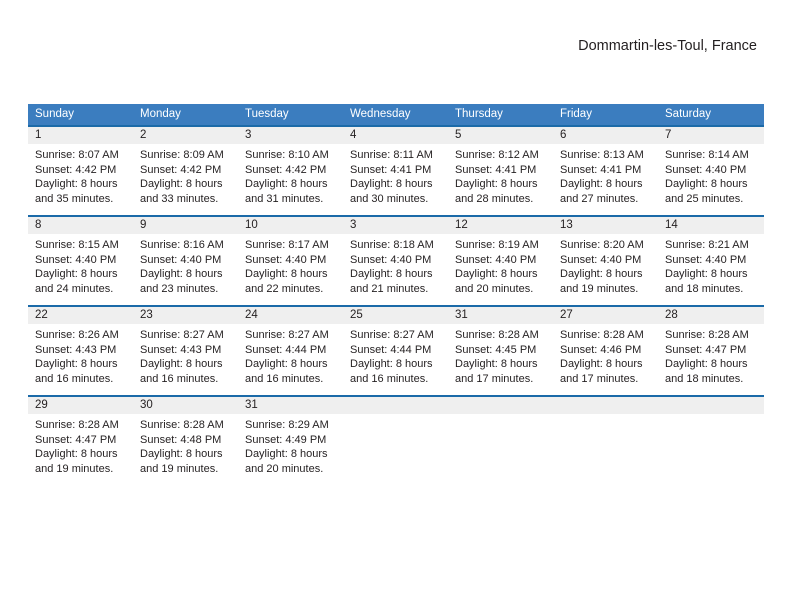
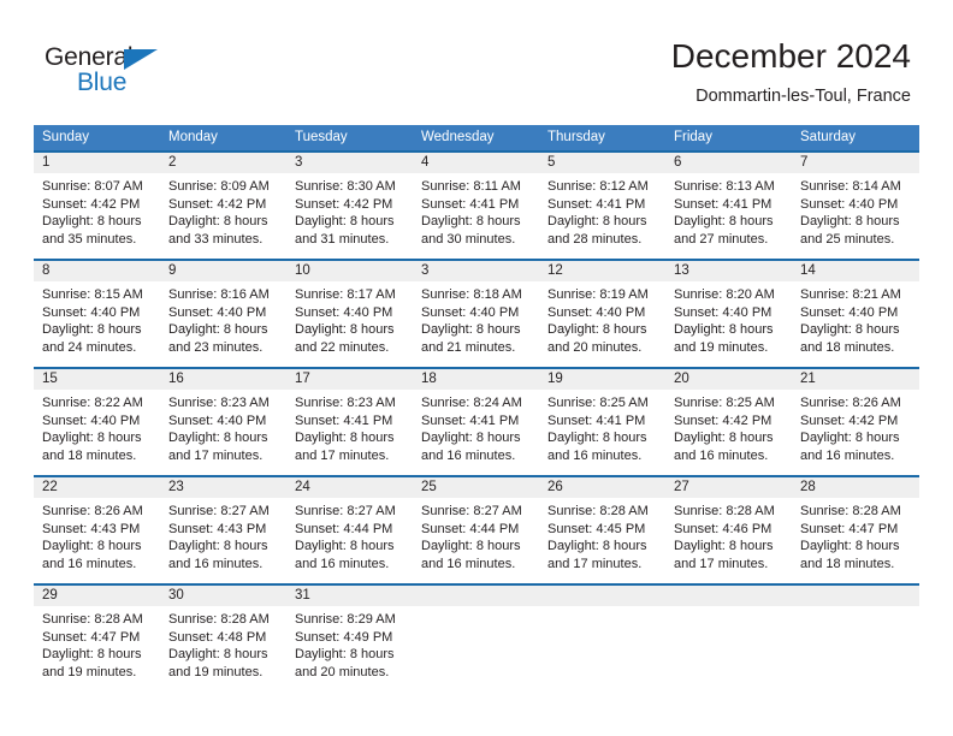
+ General
+ Blue
+ December 2024
  Dommartin-les-Toul, France
  Sunday	Monday	Tuesday	Wednesday	Thursday	Friday	Saturday
- 1Sunrise: 8:07 AMSunset: 4:42 PMDaylight: 8 hoursand 35 minutes.	2Sunrise: 8:09 AMSunset: 4:42 PMDaylight: 8 hoursand 33 minutes.	3Sunrise: 8:10 AMSunset: 4:42 PMDaylight: 8 hoursand 31 minutes.	4Sunrise: 8:11 AMSunset: 4:41 PMDaylight: 8 hoursand 30 minutes.	5Sunrise: 8:12 AMSunset: 4:41 PMDaylight: 8 hoursand 28 minutes.	6Sunrise: 8:13 AMSunset: 4:41 PMDaylight: 8 hoursand 27 minutes.	7Sunrise: 8:14 AMSunset: 4:40 PMDaylight: 8 hoursand 25 minutes.
+ 1Sunrise: 8:07 AMSunset: 4:42 PMDaylight: 8 hoursand 35 minutes.	2Sunrise: 8:09 AMSunset: 4:42 PMDaylight: 8 hoursand 33 minutes.	3Sunrise: 8:30 AMSunset: 4:42 PMDaylight: 8 hoursand 31 minutes.	4Sunrise: 8:11 AMSunset: 4:41 PMDaylight: 8 hoursand 30 minutes.	5Sunrise: 8:12 AMSunset: 4:41 PMDaylight: 8 hoursand 28 minutes.	6Sunrise: 8:13 AMSunset: 4:41 PMDaylight: 8 hoursand 27 minutes.	7Sunrise: 8:14 AMSunset: 4:40 PMDaylight: 8 hoursand 25 minutes.
  8Sunrise: 8:15 AMSunset: 4:40 PMDaylight: 8 hoursand 24 minutes.	9Sunrise: 8:16 AMSunset: 4:40 PMDaylight: 8 hoursand 23 minutes.	10Sunrise: 8:17 AMSunset: 4:40 PMDaylight: 8 hoursand 22 minutes.	3Sunrise: 8:18 AMSunset: 4:40 PMDaylight: 8 hoursand 21 minutes.	12Sunrise: 8:19 AMSunset: 4:40 PMDaylight: 8 hoursand 20 minutes.	13Sunrise: 8:20 AMSunset: 4:40 PMDaylight: 8 hoursand 19 minutes.	14Sunrise: 8:21 AMSunset: 4:40 PMDaylight: 8 hoursand 18 minutes.
+ 15Sunrise: 8:22 AMSunset: 4:40 PMDaylight: 8 hoursand 18 minutes.	16Sunrise: 8:23 AMSunset: 4:40 PMDaylight: 8 hoursand 17 minutes.	17Sunrise: 8:23 AMSunset: 4:41 PMDaylight: 8 hoursand 17 minutes.	18Sunrise: 8:24 AMSunset: 4:41 PMDaylight: 8 hoursand 16 minutes.	19Sunrise: 8:25 AMSunset: 4:41 PMDaylight: 8 hoursand 16 minutes.	20Sunrise: 8:25 AMSunset: 4:42 PMDaylight: 8 hoursand 16 minutes.	21Sunrise: 8:26 AMSunset: 4:42 PMDaylight: 8 hoursand 16 minutes.
- 22Sunrise: 8:26 AMSunset: 4:43 PMDaylight: 8 hoursand 16 minutes.	23Sunrise: 8:27 AMSunset: 4:43 PMDaylight: 8 hoursand 16 minutes.	24Sunrise: 8:27 AMSunset: 4:44 PMDaylight: 8 hoursand 16 minutes.	25Sunrise: 8:27 AMSunset: 4:44 PMDaylight: 8 hoursand 16 minutes.	31Sunrise: 8:28 AMSunset: 4:45 PMDaylight: 8 hoursand 17 minutes.	27Sunrise: 8:28 AMSunset: 4:46 PMDaylight: 8 hoursand 17 minutes.	28Sunrise: 8:28 AMSunset: 4:47 PMDaylight: 8 hoursand 18 minutes.
+ 22Sunrise: 8:26 AMSunset: 4:43 PMDaylight: 8 hoursand 16 minutes.	23Sunrise: 8:27 AMSunset: 4:43 PMDaylight: 8 hoursand 16 minutes.	24Sunrise: 8:27 AMSunset: 4:44 PMDaylight: 8 hoursand 16 minutes.	25Sunrise: 8:27 AMSunset: 4:44 PMDaylight: 8 hoursand 16 minutes.	26Sunrise: 8:28 AMSunset: 4:45 PMDaylight: 8 hoursand 17 minutes.	27Sunrise: 8:28 AMSunset: 4:46 PMDaylight: 8 hoursand 17 minutes.	28Sunrise: 8:28 AMSunset: 4:47 PMDaylight: 8 hoursand 18 minutes.
  29Sunrise: 8:28 AMSunset: 4:47 PMDaylight: 8 hoursand 19 minutes.	30Sunrise: 8:28 AMSunset: 4:48 PMDaylight: 8 hoursand 19 minutes.	31Sunrise: 8:29 AMSunset: 4:49 PMDaylight: 8 hoursand 20 minutes.
